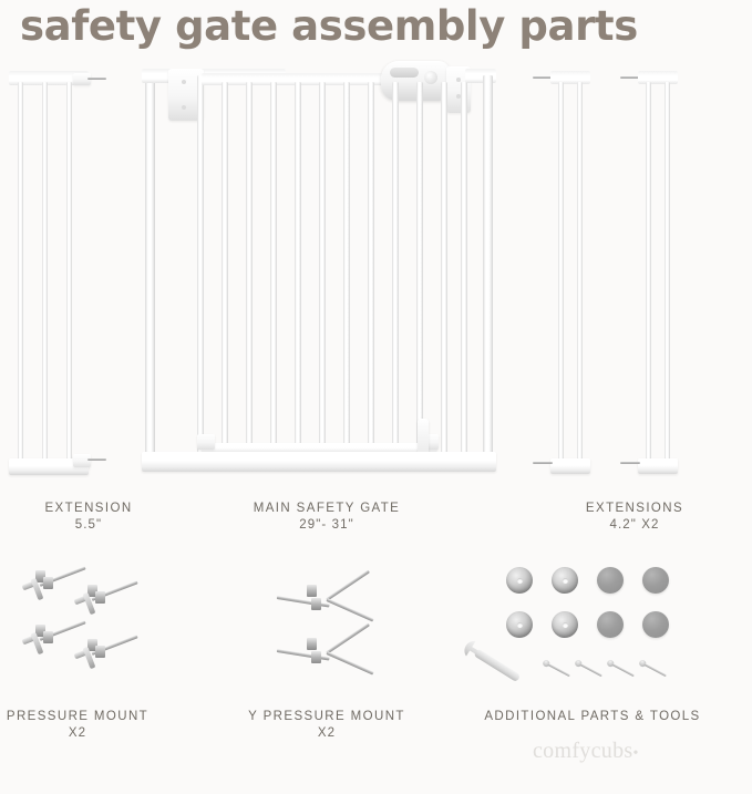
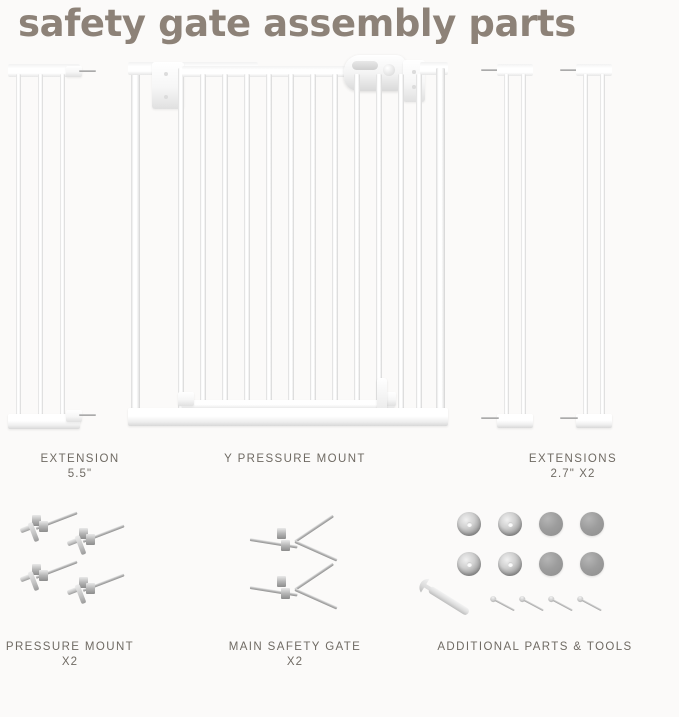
  safety gate assembly parts
  EXTENSION
  5.5"
- MAIN SAFETY GATE
+ Y PRESSURE MOUNT
- 29"- 31"
  EXTENSIONS
- 4.2" X2
+ 2.7" X2
  PRESSURE MOUNT
  X2
- Y PRESSURE MOUNT
+ MAIN SAFETY GATE
  X2
  ADDITIONAL PARTS & TOOLS
- comfycubs•
